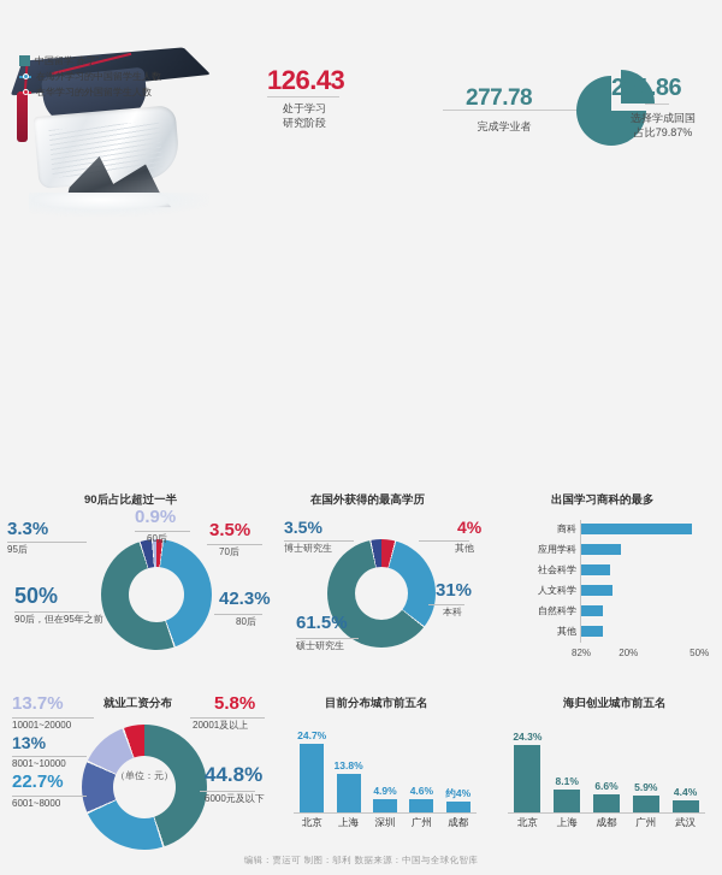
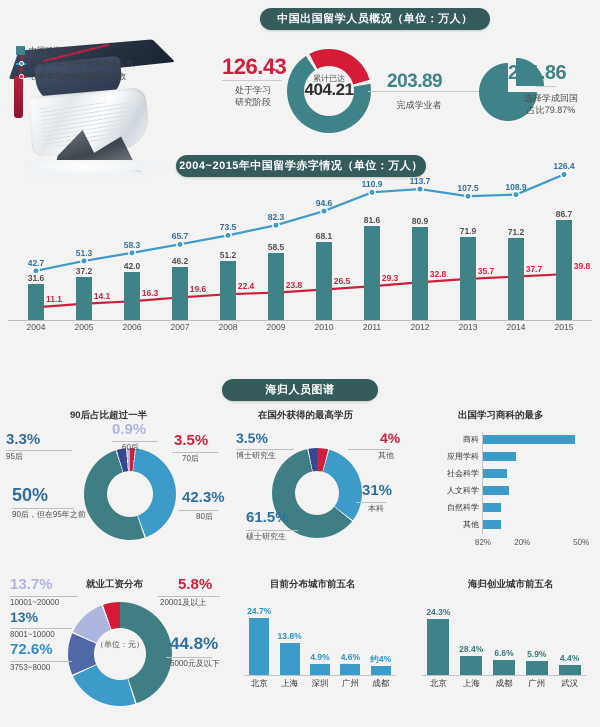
+ 中国出国留学人员概况（单位：万人）
  126.43
  处于学习
  研究阶段
+ 累计已达
+ 404.21
- 277.78
+ 203.89
  完成学业者
  221.86
  选择学成回国
  占比79.87%
+ 2004~2015年中国留学赤字情况（单位：万人）
  中国留学“赤字”
  在海外学习的中国留学生人数
  在华学习的外国留学生人数
+ 31.6
+ 37.2
+ 42.0
+ 46.2
+ 51.2
+ 58.5
+ 68.1
+ 81.6
+ 80.9
+ 71.9
+ 71.2
+ 86.7
+ 42.7
+ 51.3
+ 58.3
+ 65.7
+ 73.5
+ 82.3
+ 94.6
+ 110.9
+ 113.7
+ 107.5
+ 108.9
+ 126.4
+ 11.1
+ 14.1
+ 16.3
+ 19.6
+ 22.4
+ 23.8
+ 26.5
+ 29.3
+ 32.8
+ 35.7
+ 37.7
+ 39.8
+ 2004
+ 2005
+ 2006
+ 2007
+ 2008
+ 2009
+ 2010
+ 2011
+ 2012
+ 2013
+ 2014
+ 2015
+ 海归人员图谱
  90后占比超过一半
  3.3%
  95后
  0.9%
  60后
  3.5%
  70后
  50%
  90后，但在95年之前
  42.3%
  80后
  在国外获得的最高学历
  3.5%
  博士研究生
  4%
  其他
  31%
  本科
  61.5%
  硕士研究生
  出国学习商科的最多
  商科
  应用学科
  社会科学
  人文科学
  自然科学
  其他
  82%
  20%
  50%
  就业工资分布
  （单位：元）
  13.7%
  10001~20000
  13%
  8001~10000
- 22.7%
+ 72.6%
- 6001~8000
+ 3753~8000
  5.8%
  20001及以上
  44.8%
  6000元及以下
  目前分布城市前五名
  24.7%
  13.8%
  4.9%
  4.6%
  约4%
  北京
  上海
  深圳
  广州
  成都
  海归创业城市前五名
  24.3%
- 8.1%
+ 28.4%
  6.6%
  5.9%
  4.4%
  北京
  上海
  成都
  广州
  武汉
- 编辑：贾运可 制图：邬利 数据来源：中国与全球化智库
